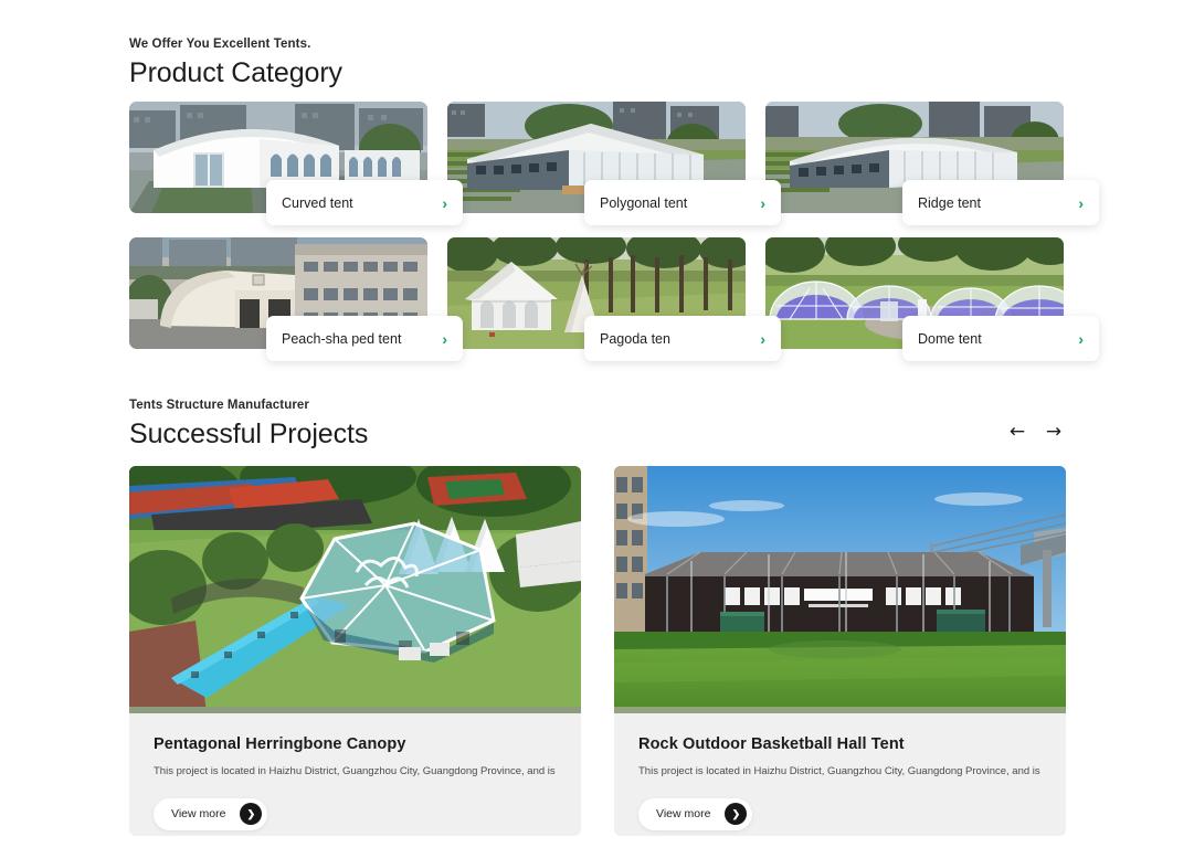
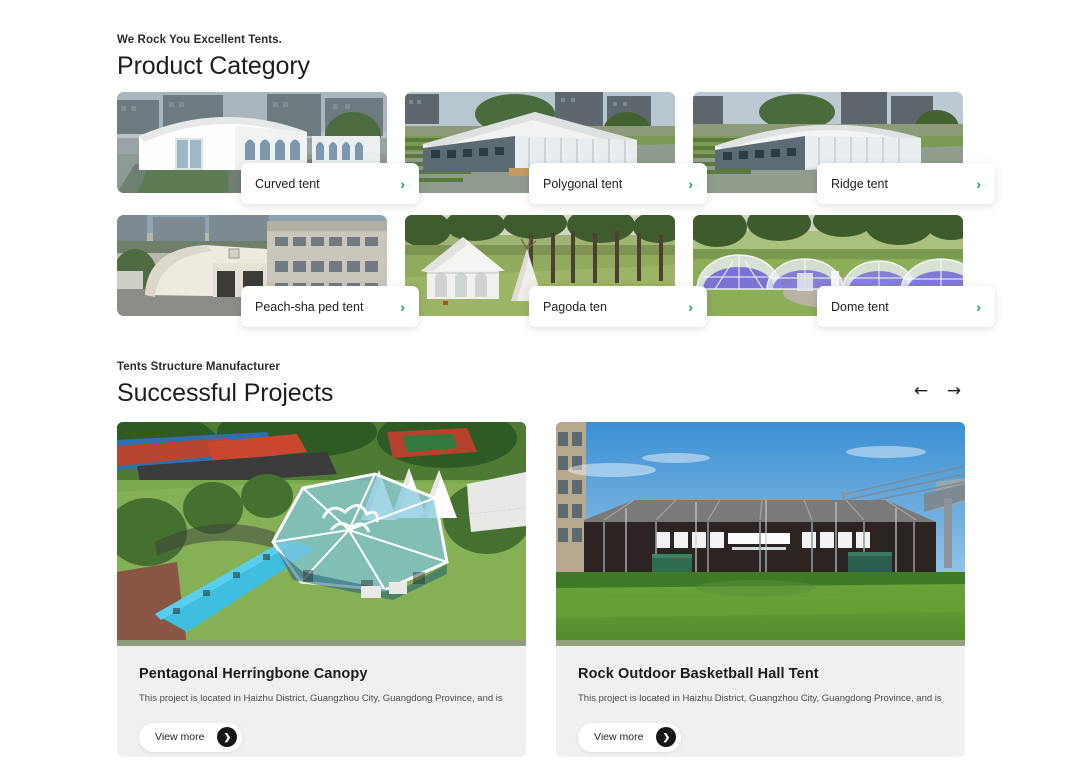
- We Offer You Excellent Tents.
+ We Rock You Excellent Tents.
  Product Category
  Curved tent
  ›
  Polygonal tent
  ›
  Ridge tent
  ›
  Peach-sha ped tent
  ›
  Pagoda ten
  ›
  Dome tent
  ›
  Tents Structure Manufacturer
  Successful Projects
  ←
  →
  Pentagonal Herringbone Canopy
  This project is located in Haizhu District, Guangzhou City, Guangdong Province, and is
  View more
  ❯
  Rock Outdoor Basketball Hall Tent
  This project is located in Haizhu District, Guangzhou City, Guangdong Province, and is
  View more
  ❯
